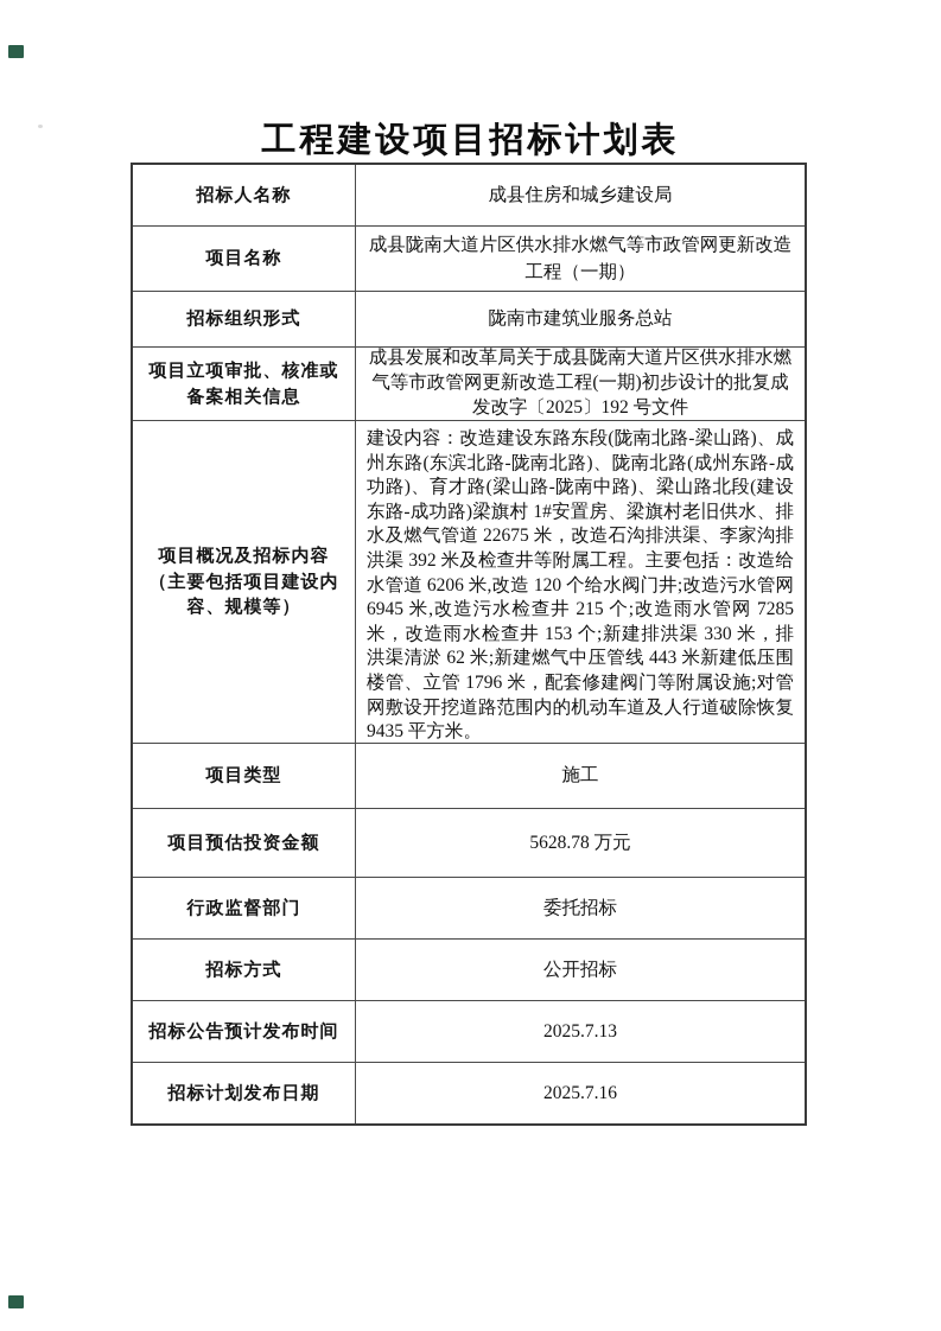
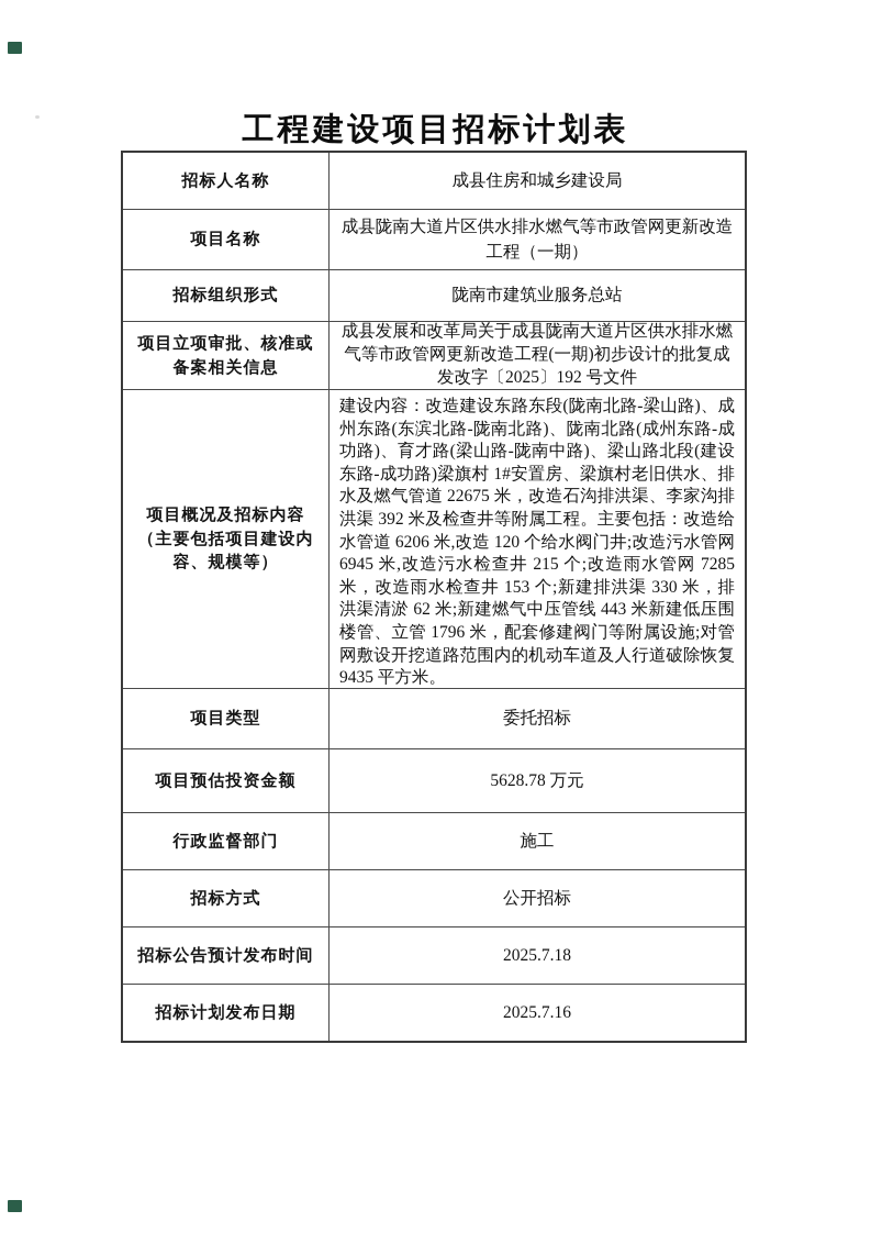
  工程建设项目招标计划表
  招标人名称
  成县住房和城乡建设局
  项目名称
  成县陇南大道片区供水排水燃气等市政管网更新改造工程（一期）
  招标组织形式
  陇南市建筑业服务总站
  项目立项审批、核准或备案相关信息
  成县发展和改革局关于成县陇南大道片区供水排水燃气等市政管网更新改造工程(一期)初步设计的批复成发改字〔2025〕192 号文件
  项目概况及招标内容（主要包括项目建设内容、规模等）
  建设内容：改造建设东路东段(陇南北路-梁山路)、成州东路(东滨北路-陇南北路)、陇南北路(成州东路-成功路)、育才路(梁山路-陇南中路)、梁山路北段(建设东路-成功路)梁旗村 1#安置房、梁旗村老旧供水、排水及燃气管道 22675 米，改造石沟排洪渠、李家沟排洪渠 392 米及检查井等附属工程。主要包括：改造给水管道 6206 米,改造 120 个给水阀门井;改造污水管网 6945 米,改造污水检查井 215 个;改造雨水管网 7285 米，改造雨水检查井 153 个;新建排洪渠 330 米，排洪渠清淤 62 米;新建燃气中压管线 443 米新建低压围楼管、立管 1796 米，配套修建阀门等附属设施;对管网敷设开挖道路范围内的机动车道及人行道破除恢复 9435 平方米。
  项目类型
- 施工
+ 委托招标
  项目预估投资金额
  5628.78 万元
  行政监督部门
- 委托招标
+ 施工
  招标方式
  公开招标
  招标公告预计发布时间
- 2025.7.13
+ 2025.7.18
  招标计划发布日期
  2025.7.16
